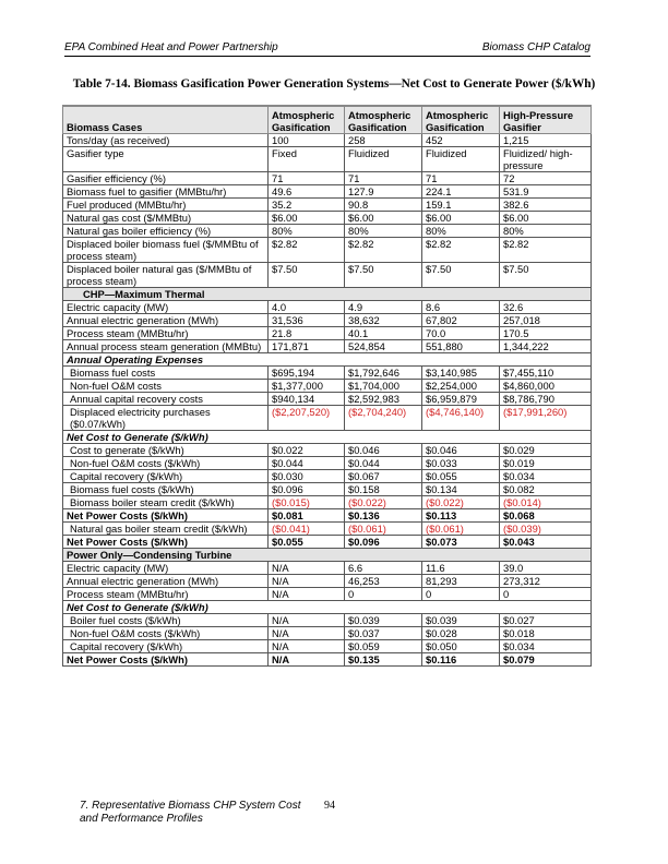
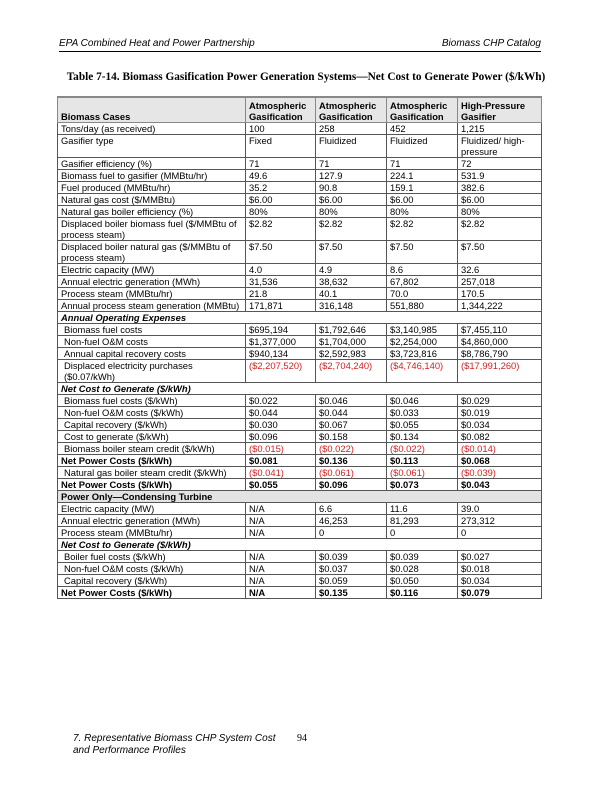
  EPA Combined Heat and Power Partnership
  Biomass CHP Catalog
  Table 7-14. Biomass Gasification Power Generation Systems—Net Cost to Generate Power ($/kWh)
  Biomass Cases	Atmospheric Gasification	Atmospheric Gasification	Atmospheric Gasification	High-Pressure Gasifier
  Tons/day (as received)	100	258	452	1,215
  Gasifier type	Fixed	Fluidized	Fluidized	Fluidized/ high-pressure
  Gasifier efficiency (%)	71	71	71	72
  Biomass fuel to gasifier (MMBtu/hr)	49.6	127.9	224.1	531.9
  Fuel produced (MMBtu/hr)	35.2	90.8	159.1	382.6
  Natural gas cost ($/MMBtu)	$6.00	$6.00	$6.00	$6.00
  Natural gas boiler efficiency (%)	80%	80%	80%	80%
  Displaced boiler biomass fuel ($/MMBtu of process steam)	$2.82	$2.82	$2.82	$2.82
  Displaced boiler natural gas ($/MMBtu of process steam)	$7.50	$7.50	$7.50	$7.50
- CHP—Maximum Thermal
  Electric capacity (MW)	4.0	4.9	8.6	32.6
  Annual electric generation (MWh)	31,536	38,632	67,802	257,018
  Process steam (MMBtu/hr)	21.8	40.1	70.0	170.5
- Annual process steam generation (MMBtu)	171,871	524,854	551,880	1,344,222
+ Annual process steam generation (MMBtu)	171,871	316,148	551,880	1,344,222
  Annual Operating Expenses
  Biomass fuel costs	$695,194	$1,792,646	$3,140,985	$7,455,110
  Non-fuel O&M costs	$1,377,000	$1,704,000	$2,254,000	$4,860,000
- Annual capital recovery costs	$940,134	$2,592,983	$6,959,879	$8,786,790
+ Annual capital recovery costs	$940,134	$2,592,983	$3,723,816	$8,786,790
  Displaced electricity purchases ($0.07/kWh)	($2,207,520)	($2,704,240)	($4,746,140)	($17,991,260)
  Net Cost to Generate ($/kWh)
- Cost to generate ($/kWh)	$0.022	$0.046	$0.046	$0.029
+ Biomass fuel costs ($/kWh)	$0.022	$0.046	$0.046	$0.029
  Non-fuel O&M costs ($/kWh)	$0.044	$0.044	$0.033	$0.019
  Capital recovery ($/kWh)	$0.030	$0.067	$0.055	$0.034
- Biomass fuel costs ($/kWh)	$0.096	$0.158	$0.134	$0.082
+ Cost to generate ($/kWh)	$0.096	$0.158	$0.134	$0.082
  Biomass boiler steam credit ($/kWh)	($0.015)	($0.022)	($0.022)	($0.014)
  Net Power Costs ($/kWh)	$0.081	$0.136	$0.113	$0.068
  Natural gas boiler steam credit ($/kWh)	($0.041)	($0.061)	($0.061)	($0.039)
  Net Power Costs ($/kWh)	$0.055	$0.096	$0.073	$0.043
  Power Only—Condensing Turbine
  Electric capacity (MW)	N/A	6.6	11.6	39.0
  Annual electric generation (MWh)	N/A	46,253	81,293	273,312
  Process steam (MMBtu/hr)	N/A	0	0	0
  Net Cost to Generate ($/kWh)
  Boiler fuel costs ($/kWh)	N/A	$0.039	$0.039	$0.027
  Non-fuel O&M costs ($/kWh)	N/A	$0.037	$0.028	$0.018
  Capital recovery ($/kWh)	N/A	$0.059	$0.050	$0.034
  Net Power Costs ($/kWh)	N/A	$0.135	$0.116	$0.079
  7. Representative Biomass CHP System Cost
  and Performance Profiles
  94
